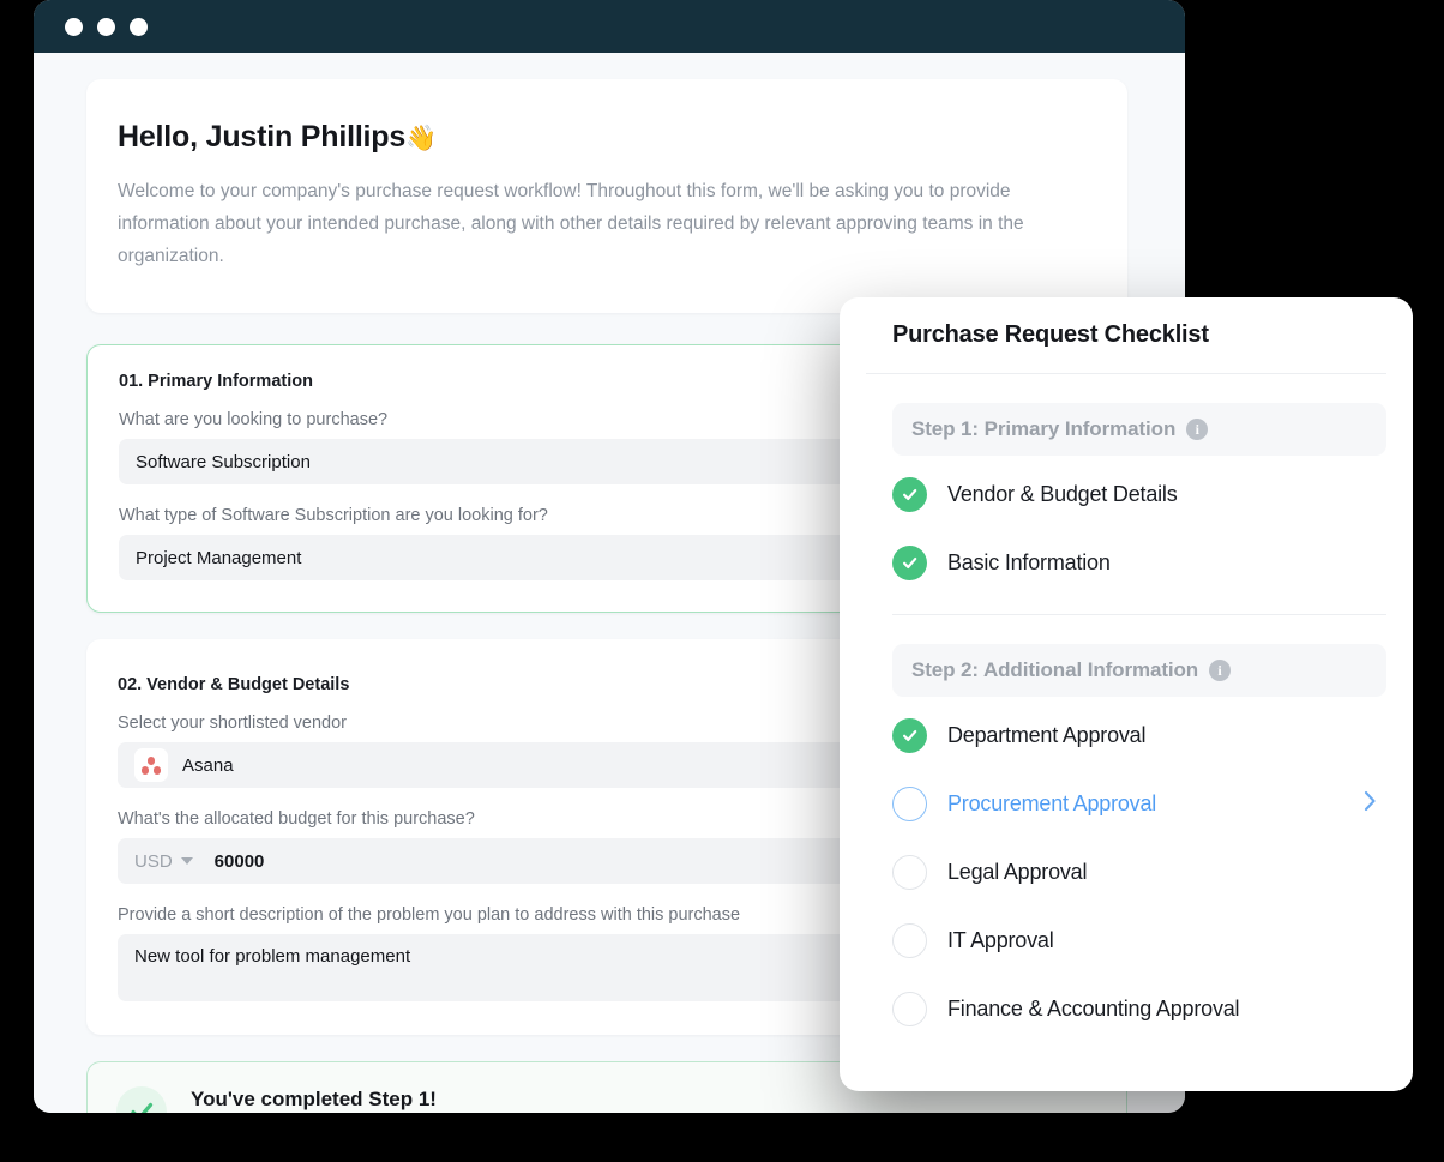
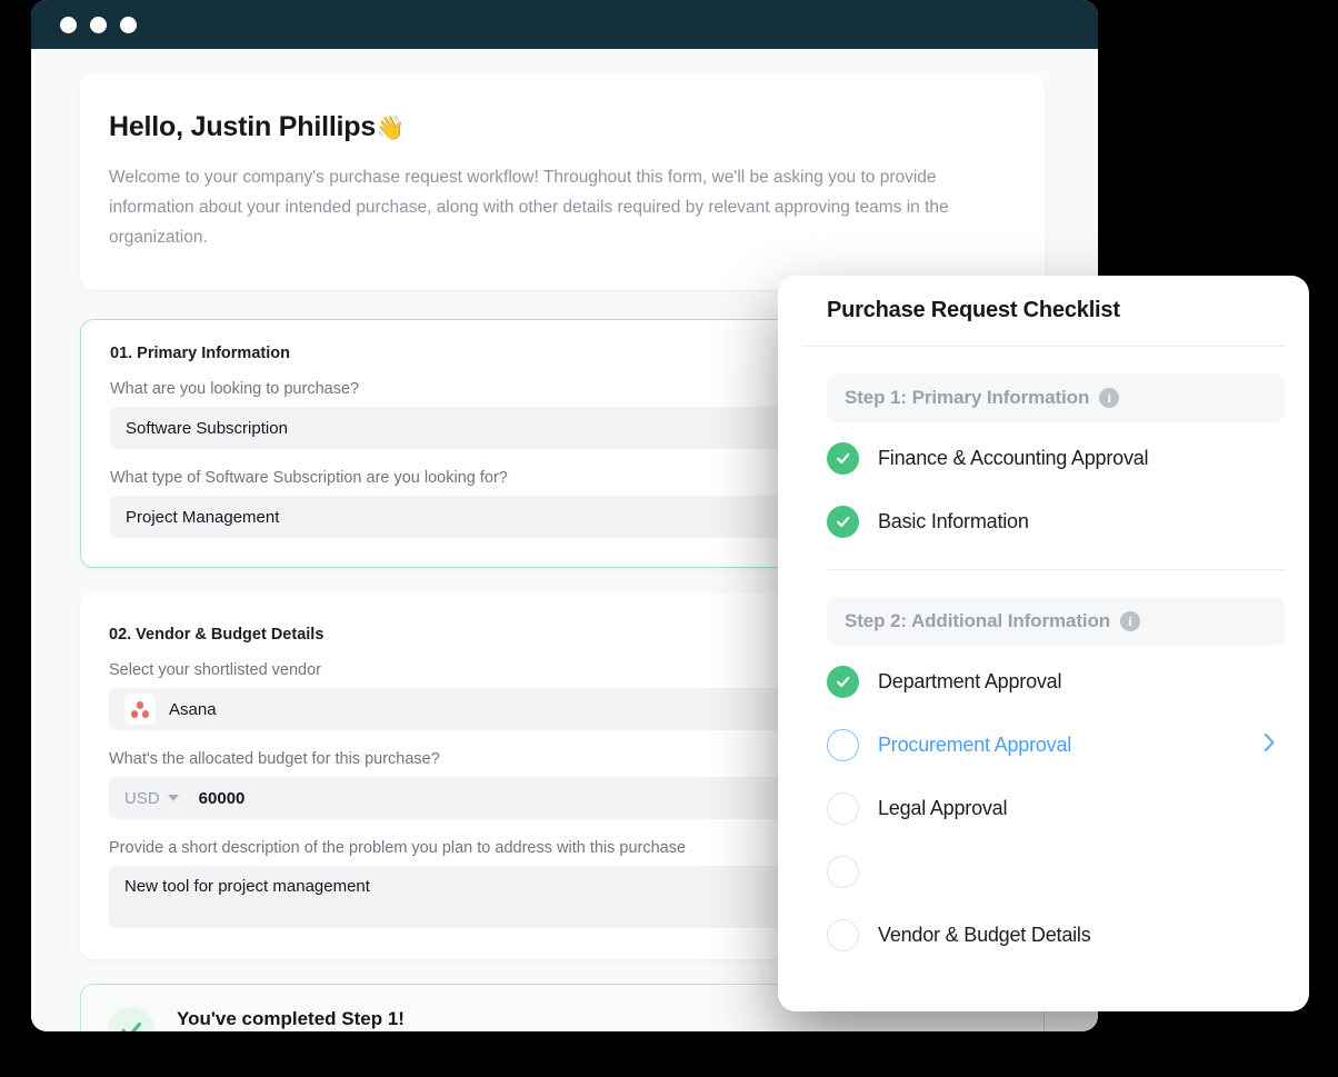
  Hello, Justin Phillips👋
  Welcome to your company's purchase request workflow! Throughout this form, we'll be asking you to provide information about your intended purchase, along with other details required by relevant approving teams in the organization.
  01. Primary Information
  What are you looking to purchase?
  Software Subscription
  What type of Software Subscription are you looking for?
  Project Management
  02. Vendor & Budget Details
  Select your shortlisted vendor
  Asana
  What's the allocated budget for this purchase?
  USD
  60000
  Provide a short description of the problem you plan to address with this purchase
- New tool for problem management
+ New tool for project management
  You've completed Step 1!
  Purchase Request Checklist
  Step 1: Primary Information
  i
- Vendor & Budget Details
+ Finance & Accounting Approval
  Basic Information
  Step 2: Additional Information
  i
  Department Approval
  Procurement Approval
  Legal Approval
- IT Approval
- Finance & Accounting Approval
+ Vendor & Budget Details
